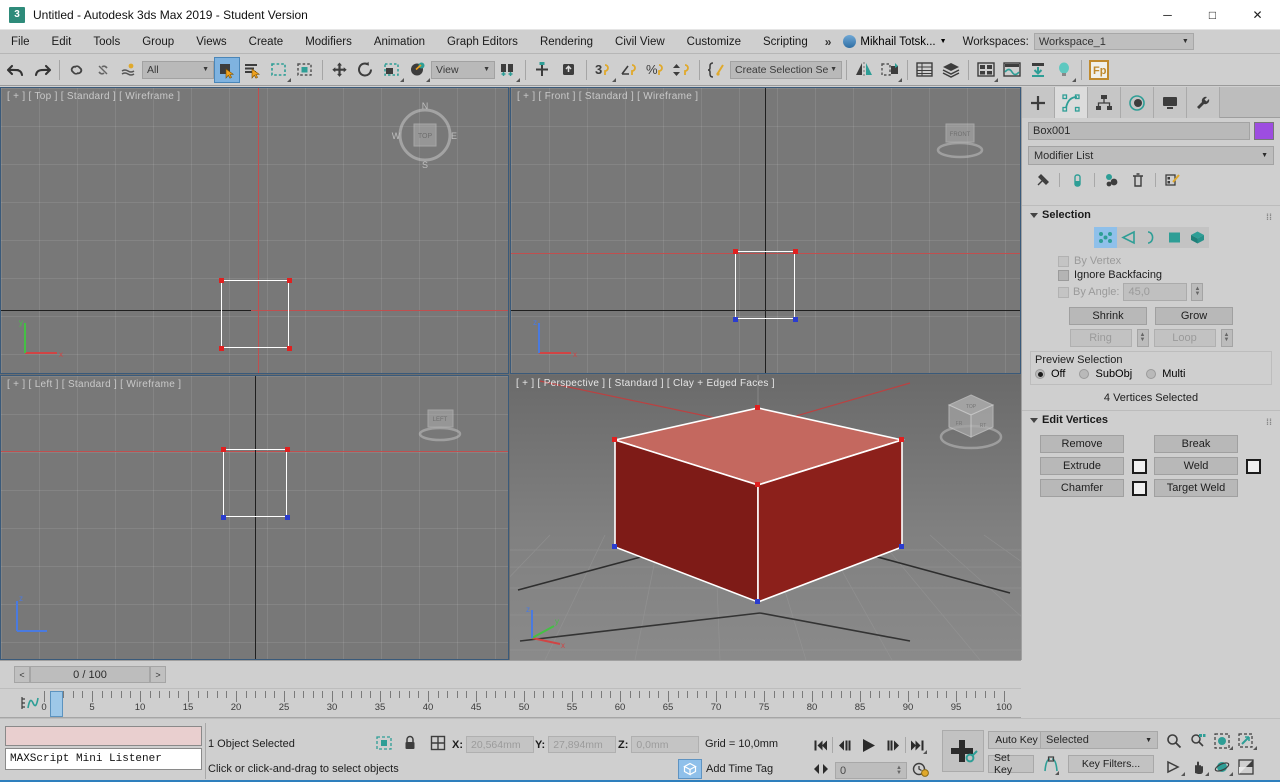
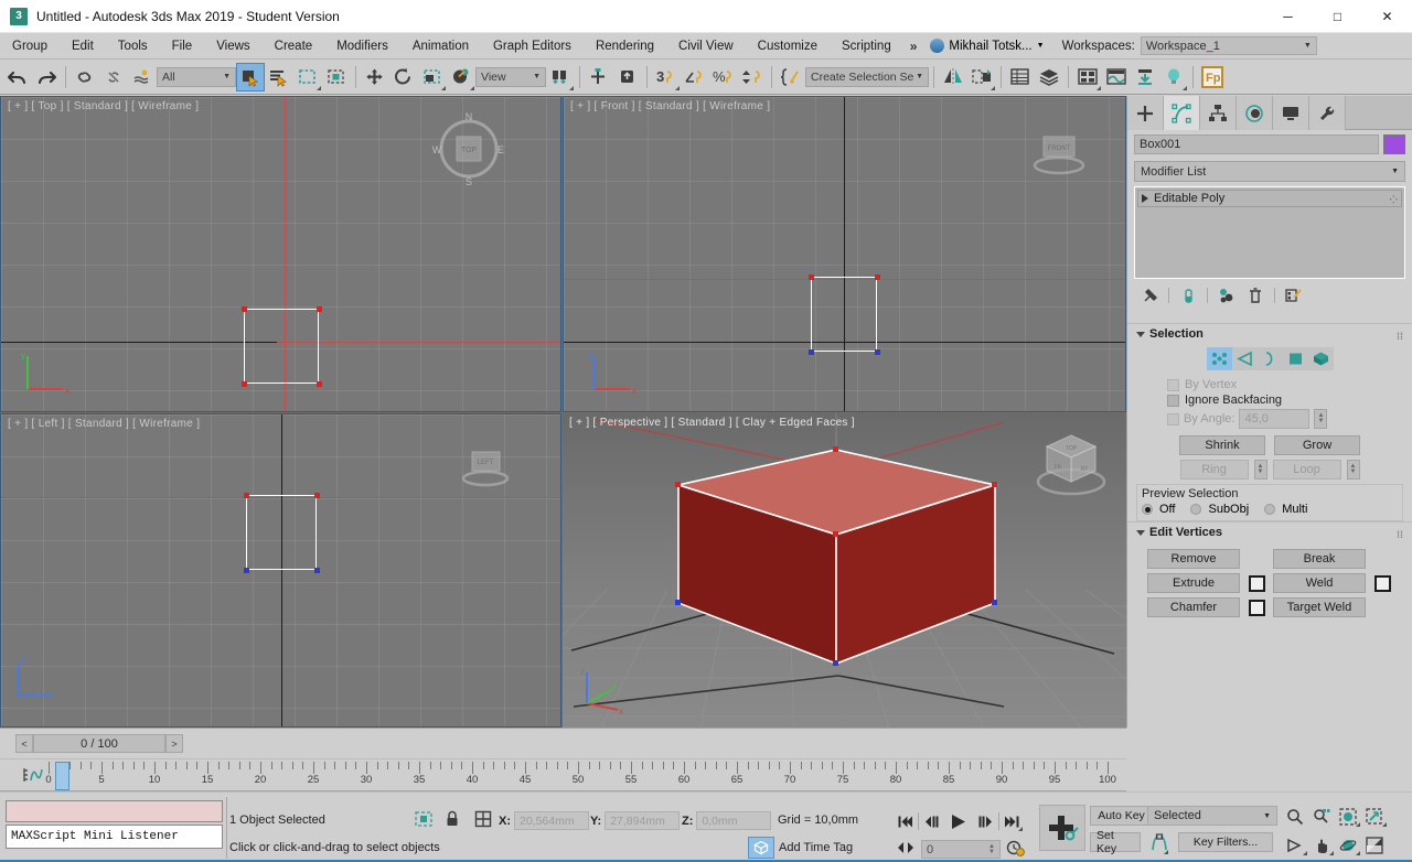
  3
  Untitled - Autodesk 3ds Max 2019 - Student Version
  ─
  □
  ✕
- File
+ Group
  Edit
  Tools
- Group
+ File
  Views
  Create
  Modifiers
  Animation
  Graph Editors
  Rendering
  Civil View
  Customize
  Scripting
  »
  Mikhail Totsk...
  Workspaces:
  Workspace_1
  All
  View
  3
  %
  Create Selection Se
  Fp
  N
  S
  E
  W
  x
  y
  [ + ] [ Top ] [ Standard ] [ Wireframe ]
  x
  z
  [ + ] [ Front ] [ Standard ] [ Wireframe ]
  z
  [ + ] [ Left ] [ Standard ] [ Wireframe ]
  x
  y
  z
  [ + ] [ Perspective ] [ Standard ] [ Clay + Edged Faces ]
  Box001
  Modifier List
+ Editable Poly
+ ⁘
  Selection
  ⁞⁞
  By Vertex
  Ignore Backfacing
  By Angle:
  45,0
  Shrink
  Grow
  Ring
  Loop
  Preview Selection
  Off
  SubObj
  Multi
- 4 Vertices Selected
  Edit Vertices
  ⁞⁞
  Remove
  Break
  Extrude
  Weld
  Chamfer
  Target Weld
  <
  0 / 100
  >
  0
  5
  10
  15
  20
  25
  30
  35
  40
  45
  50
  55
  60
  65
  70
  75
  80
  85
  90
  95
  100
  MAXScript Mini Listener
  1 Object Selected
  Click or click-and-drag to select objects
  X:
  20,564mm
  Y:
  27,894mm
  Z:
  0,0mm
  Grid = 10,0mm
  Add Time Tag
  0
  Auto Key
  Set Key
  Selected
  Key Filters...
